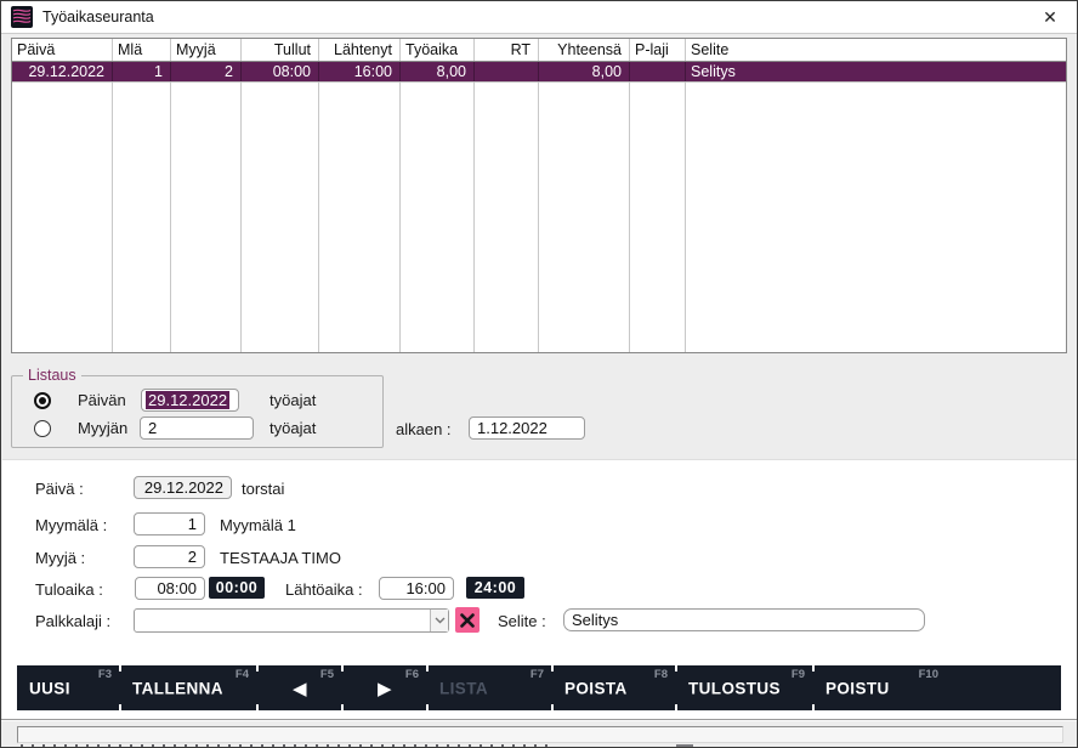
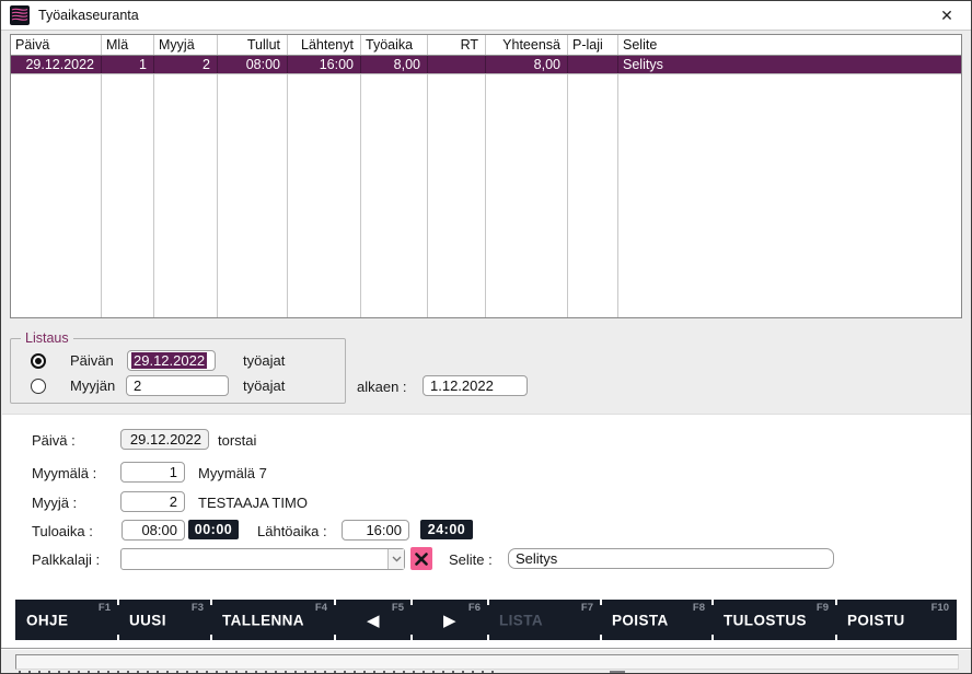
  Työaikaseuranta
  ✕
  Päivä
  Mlä
  Myyjä
  Tullut
  Lähtenyt
  Työaika
  RT
  Yhteensä
  P-laji
  Selite
  29.12.2022
  1
  2
  08:00
  16:00
  8,00
  8,00
  Selitys
  Listaus
  Päivän
  29.12.2022
  työajat
  Myyjän
  2
  työajat
  alkaen :
  1.12.2022
  Päivä :
  29.12.2022
  torstai
  Myymälä :
  1
- Myymälä 1
+ Myymälä 7
  Myyjä :
  2
  TESTAAJA TIMO
  Tuloaika :
  08:00
  00:00
  Lähtöaika :
  16:00
  24:00
  Palkkalaji :
  Selite :
  Selitys
+ OHJE
+ F1
  UUSI
  F3
  TALLENNA
  F4
  ◀
  F5
  ▶
  F6
  LISTA
  F7
  POISTA
  F8
  TULOSTUS
  F9
  POISTU
  F10
